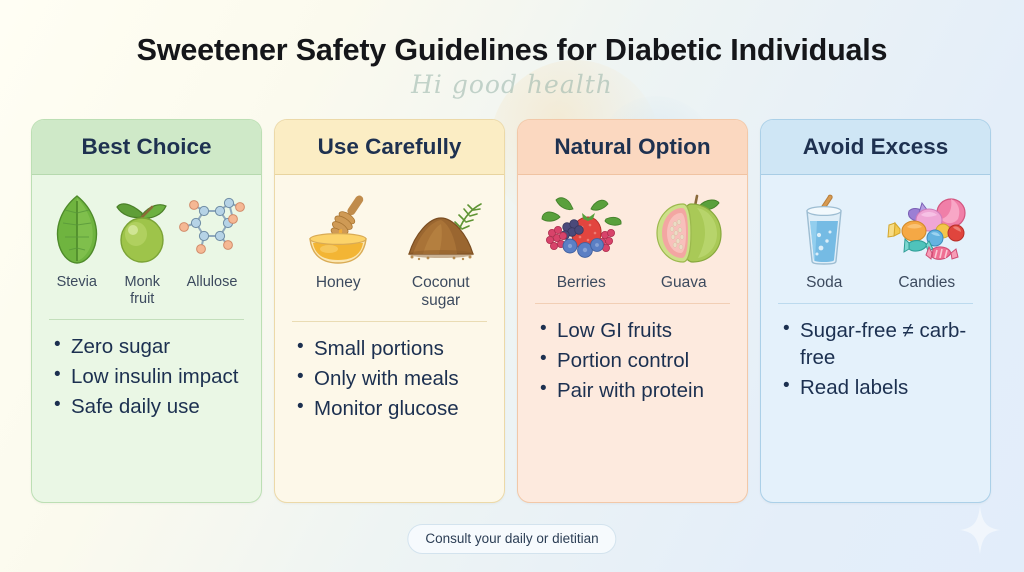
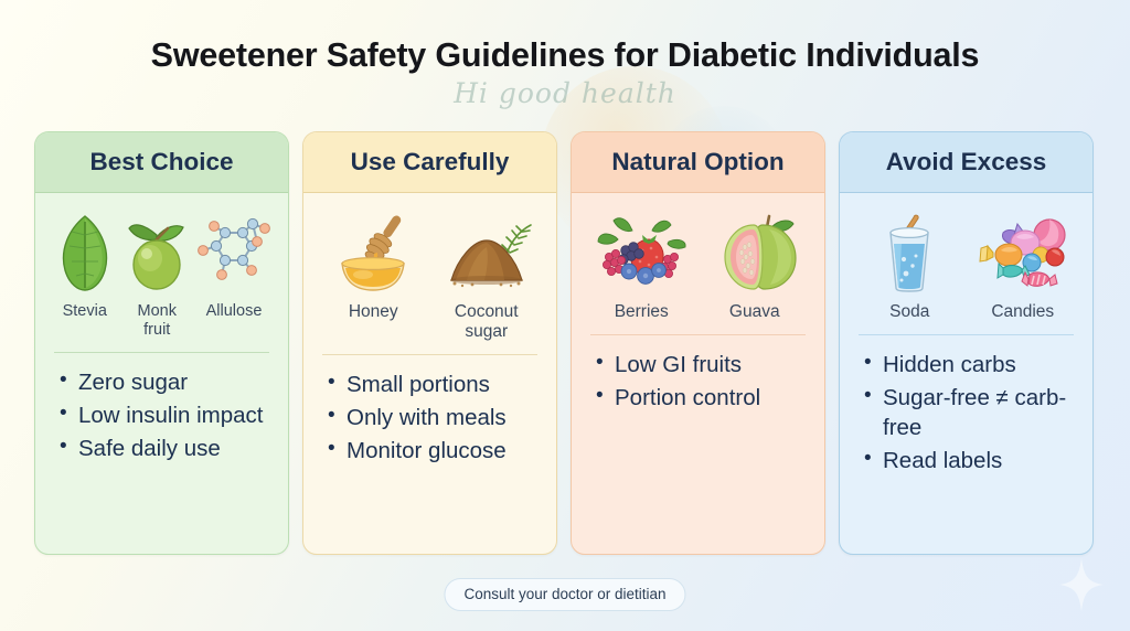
  Sweetener Safety Guidelines for Diabetic Individuals
  Hi good health
  Best Choice
  Stevia
  Monk fruit
  Allulose
  Zero sugar
  Low insulin impact
  Safe daily use
  Use Carefully
  Honey
  Coconut sugar
  Small portions
  Only with meals
  Monitor glucose
  Natural Option
  Berries
  Guava
  Low GI fruits
  Portion control
- Pair with protein
  Avoid Excess
  Soda
  Candies
+ Hidden carbs
  Sugar-free ≠ carb-free
  Read labels
- Consult your daily or dietitian
+ Consult your doctor or dietitian
